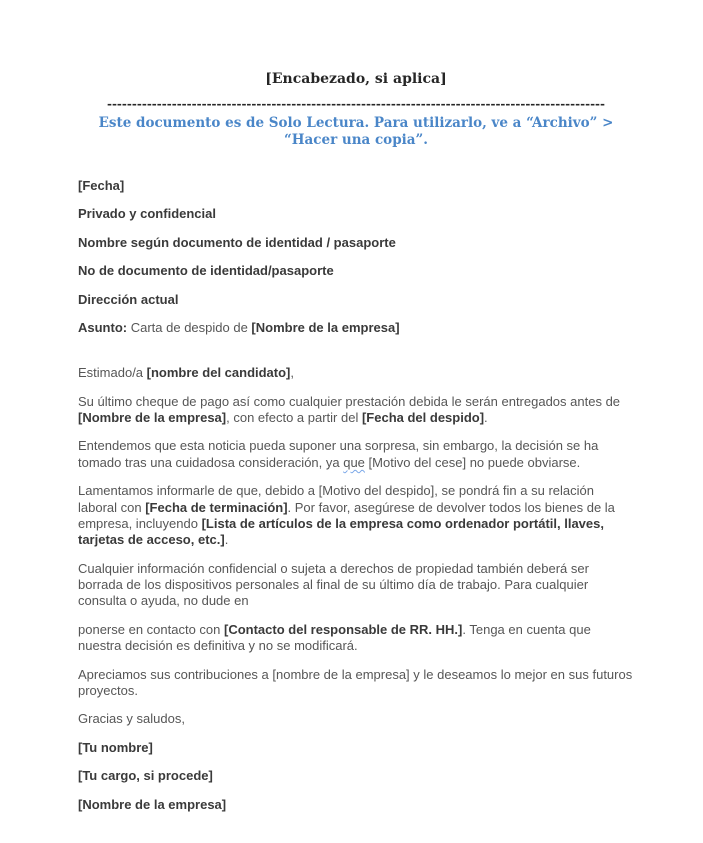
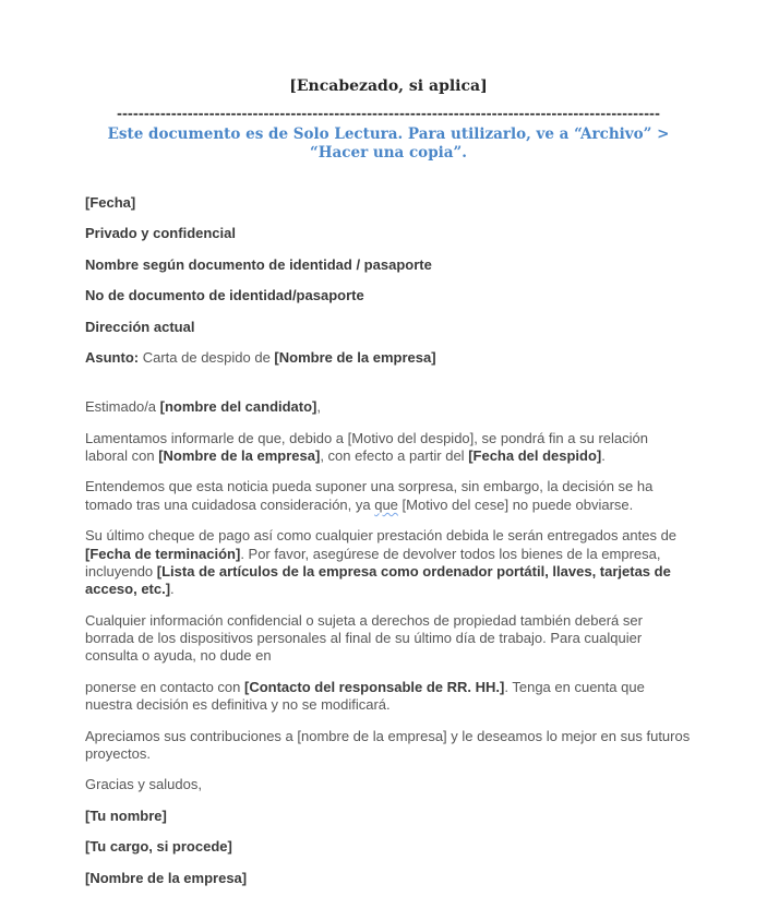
  [Encabezado, si aplica]
  ----------------------------------------------------------------------------------------------------
  Este documento es de Solo Lectura. Para utilizarlo, ve a “Archivo” > “Hacer una copia”.
  [Fecha]
  Privado y confidencial
  Nombre según documento de identidad / pasaporte
  No de documento de identidad/pasaporte
  Dirección actual
  Asunto: Carta de despido de [Nombre de la empresa]
  Estimado/a [nombre del candidato],
- Su último cheque de pago así como cualquier prestación debida le serán entregados antes de [Nombre de la empresa], con efecto a partir del [Fecha del despido].
+ Lamentamos informarle de que, debido a [Motivo del despido], se pondrá fin a su relación laboral con [Nombre de la empresa], con efecto a partir del [Fecha del despido].
  Entendemos que esta noticia pueda suponer una sorpresa, sin embargo, la decisión se ha tomado tras una cuidadosa consideración, ya que [Motivo del cese] no puede obviarse.
- Lamentamos informarle de que, debido a [Motivo del despido], se pondrá fin a su relación laboral con [Fecha de terminación]. Por favor, asegúrese de devolver todos los bienes de la empresa, incluyendo [Lista de artículos de la empresa como ordenador portátil, llaves, tarjetas de acceso, etc.].
+ Su último cheque de pago así como cualquier prestación debida le serán entregados antes de [Fecha de terminación]. Por favor, asegúrese de devolver todos los bienes de la empresa, incluyendo [Lista de artículos de la empresa como ordenador portátil, llaves, tarjetas de acceso, etc.].
  Cualquier información confidencial o sujeta a derechos de propiedad también deberá ser borrada de los dispositivos personales al final de su último día de trabajo. Para cualquier consulta o ayuda, no dude en
  ponerse en contacto con [Contacto del responsable de RR. HH.]. Tenga en cuenta que nuestra decisión es definitiva y no se modificará.
  Apreciamos sus contribuciones a [nombre de la empresa] y le deseamos lo mejor en sus futuros proyectos.
  Gracias y saludos,
  [Tu nombre]
  [Tu cargo, si procede]
  [Nombre de la empresa]
